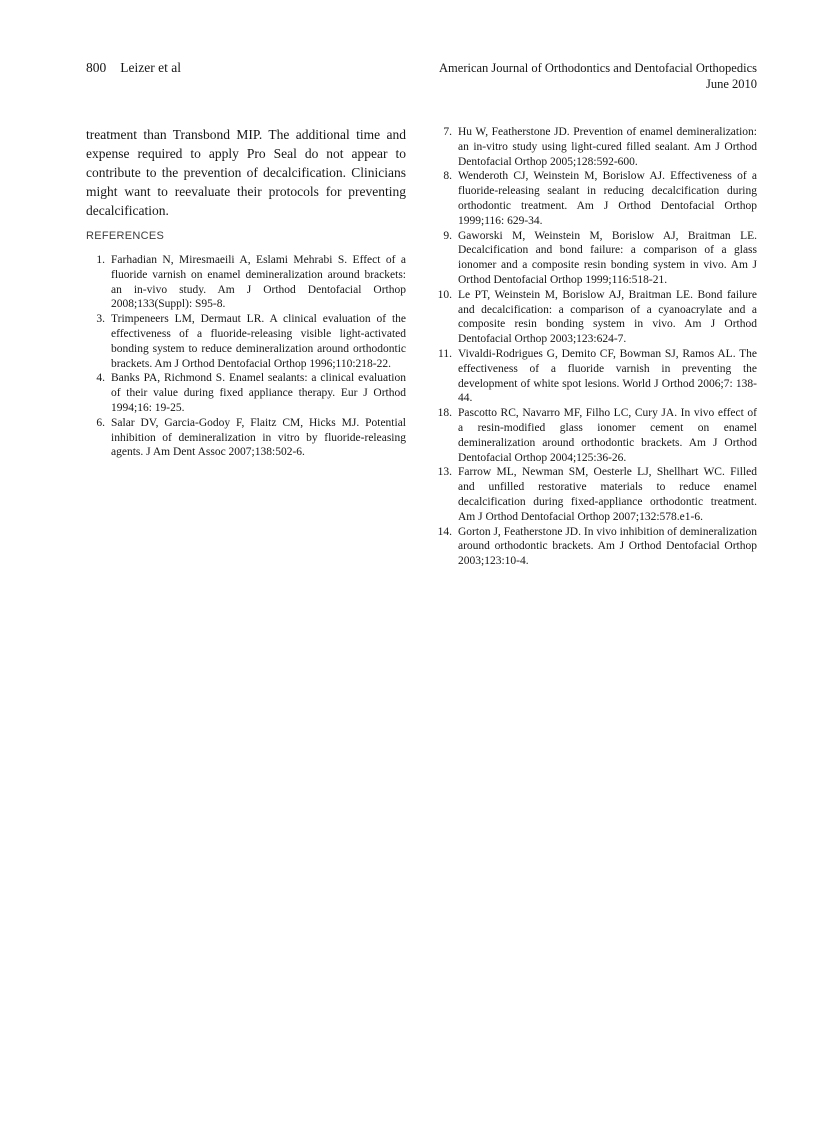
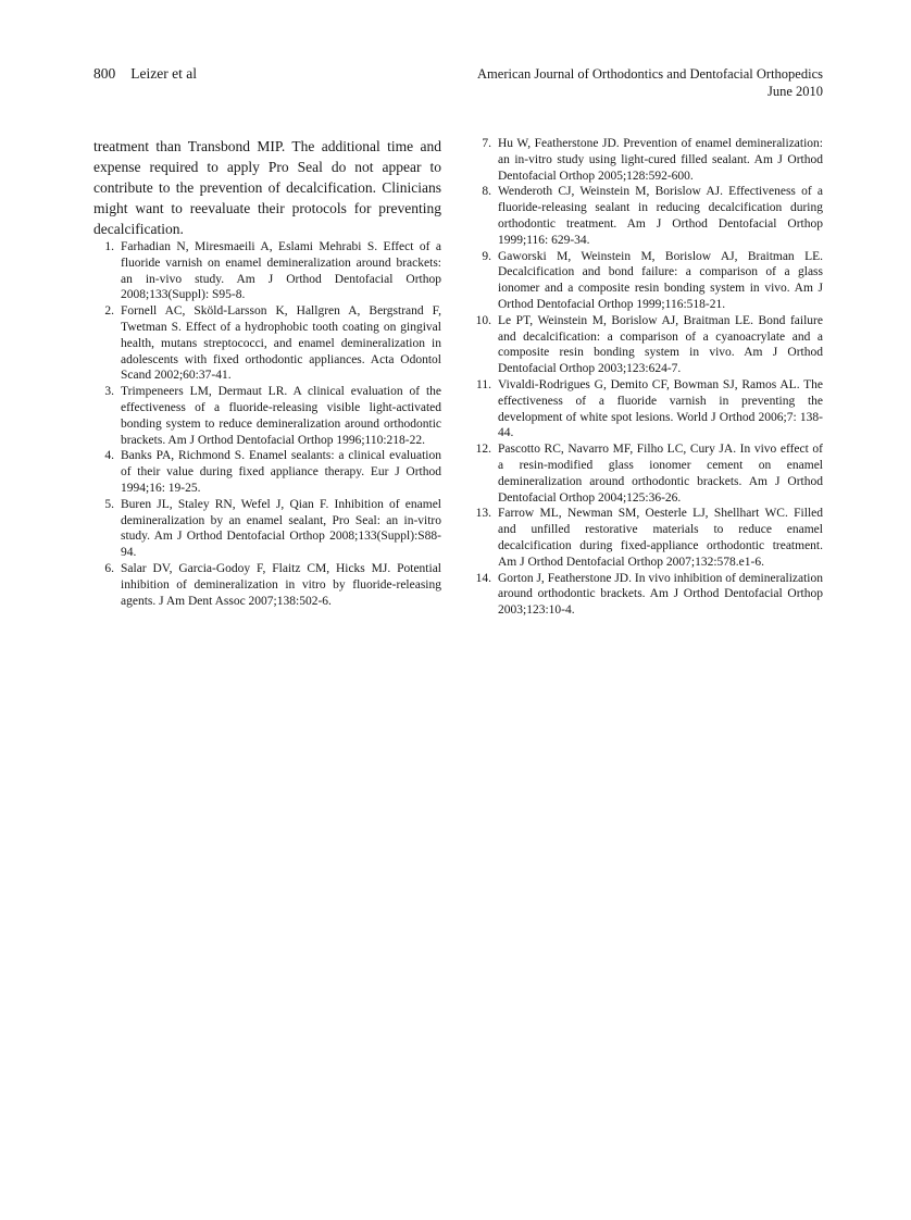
  800 Leizer et al
  American Journal of Orthodontics and Dentofacial Orthopedics
  June 2010
  treatment than Transbond MIP. The additional time and expense required to apply Pro Seal do not appear to contribute to the prevention of decalcification. Clinicians might want to reevaluate their protocols for preventing decalcification.
- REFERENCES
  1.
  Farhadian N, Miresmaeili A, Eslami Mehrabi S. Effect of a fluoride varnish on enamel demineralization around brackets: an in-vivo study. Am J Orthod Dentofacial Orthop 2008;133(Suppl): S95-8.
+ 2.
+ Fornell AC, Sköld-Larsson K, Hallgren A, Bergstrand F, Twetman S. Effect of a hydrophobic tooth coating on gingival health, mutans streptococci, and enamel demineralization in adolescents with fixed orthodontic appliances. Acta Odontol Scand 2002;60:37-41.
  3.
  Trimpeneers LM, Dermaut LR. A clinical evaluation of the effectiveness of a fluoride-releasing visible light-activated bonding system to reduce demineralization around orthodontic brackets. Am J Orthod Dentofacial Orthop 1996;110:218-22.
  4.
  Banks PA, Richmond S. Enamel sealants: a clinical evaluation of their value during fixed appliance therapy. Eur J Orthod 1994;16: 19-25.
+ 5.
+ Buren JL, Staley RN, Wefel J, Qian F. Inhibition of enamel demineralization by an enamel sealant, Pro Seal: an in-vitro study. Am J Orthod Dentofacial Orthop 2008;133(Suppl):S88-94.
  6.
  Salar DV, Garcia-Godoy F, Flaitz CM, Hicks MJ. Potential inhibition of demineralization in vitro by fluoride-releasing agents. J Am Dent Assoc 2007;138:502-6.
  7.
  Hu W, Featherstone JD. Prevention of enamel demineralization: an in-vitro study using light-cured filled sealant. Am J Orthod Dentofacial Orthop 2005;128:592-600.
  8.
  Wenderoth CJ, Weinstein M, Borislow AJ. Effectiveness of a fluoride-releasing sealant in reducing decalcification during orthodontic treatment. Am J Orthod Dentofacial Orthop 1999;116: 629-34.
  9.
  Gaworski M, Weinstein M, Borislow AJ, Braitman LE. Decalcification and bond failure: a comparison of a glass ionomer and a composite resin bonding system in vivo. Am J Orthod Dentofacial Orthop 1999;116:518-21.
  10.
  Le PT, Weinstein M, Borislow AJ, Braitman LE. Bond failure and decalcification: a comparison of a cyanoacrylate and a composite resin bonding system in vivo. Am J Orthod Dentofacial Orthop 2003;123:624-7.
  11.
  Vivaldi-Rodrigues G, Demito CF, Bowman SJ, Ramos AL. The effectiveness of a fluoride varnish in preventing the development of white spot lesions. World J Orthod 2006;7: 138-44.
- 18.
+ 12.
  Pascotto RC, Navarro MF, Filho LC, Cury JA. In vivo effect of a resin-modified glass ionomer cement on enamel demineralization around orthodontic brackets. Am J Orthod Dentofacial Orthop 2004;125:36-26.
  13.
  Farrow ML, Newman SM, Oesterle LJ, Shellhart WC. Filled and unfilled restorative materials to reduce enamel decalcification during fixed-appliance orthodontic treatment. Am J Orthod Dentofacial Orthop 2007;132:578.e1-6.
  14.
  Gorton J, Featherstone JD. In vivo inhibition of demineralization around orthodontic brackets. Am J Orthod Dentofacial Orthop 2003;123:10-4.
